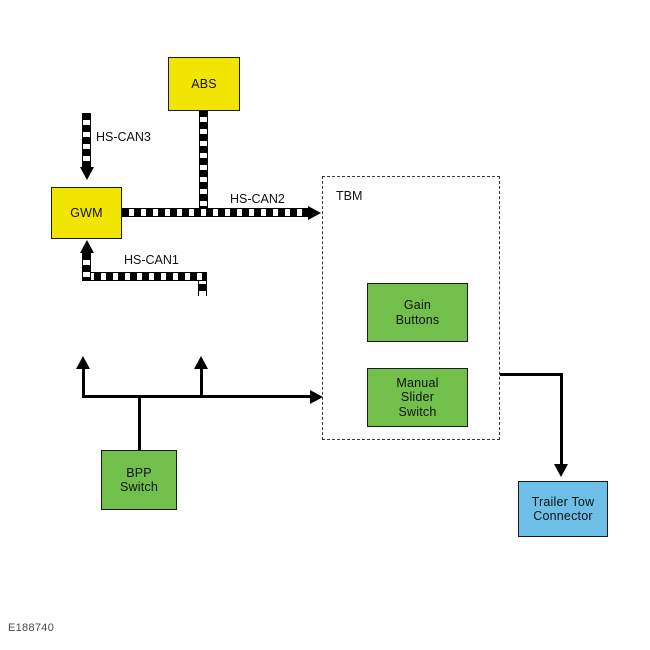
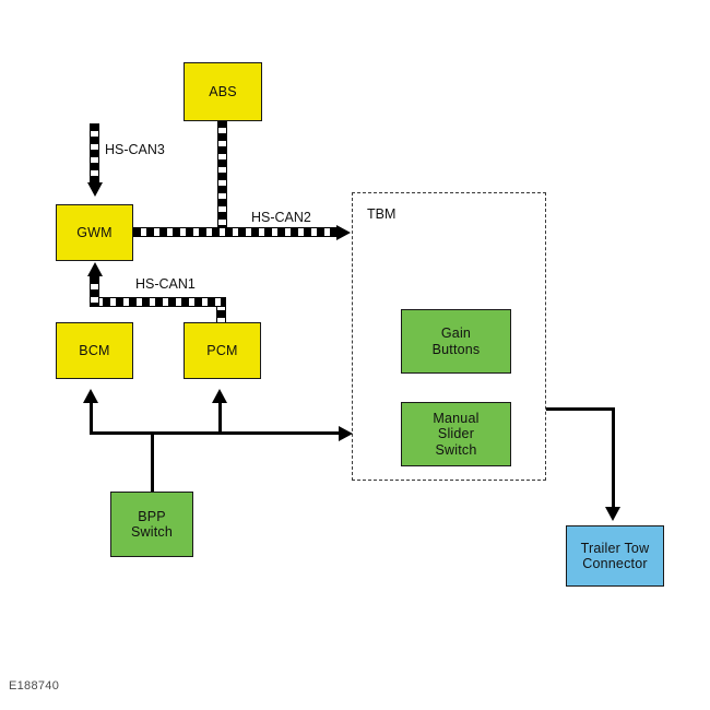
  TBM
  HS-CAN3
  HS-CAN2
  HS-CAN1
  ABS
  GWM
+ BCM
+ PCM
  BPP
  Switch
  Gain
  Buttons
  Manual
  Slider
  Switch
  Trailer Tow
  Connector
  E188740
